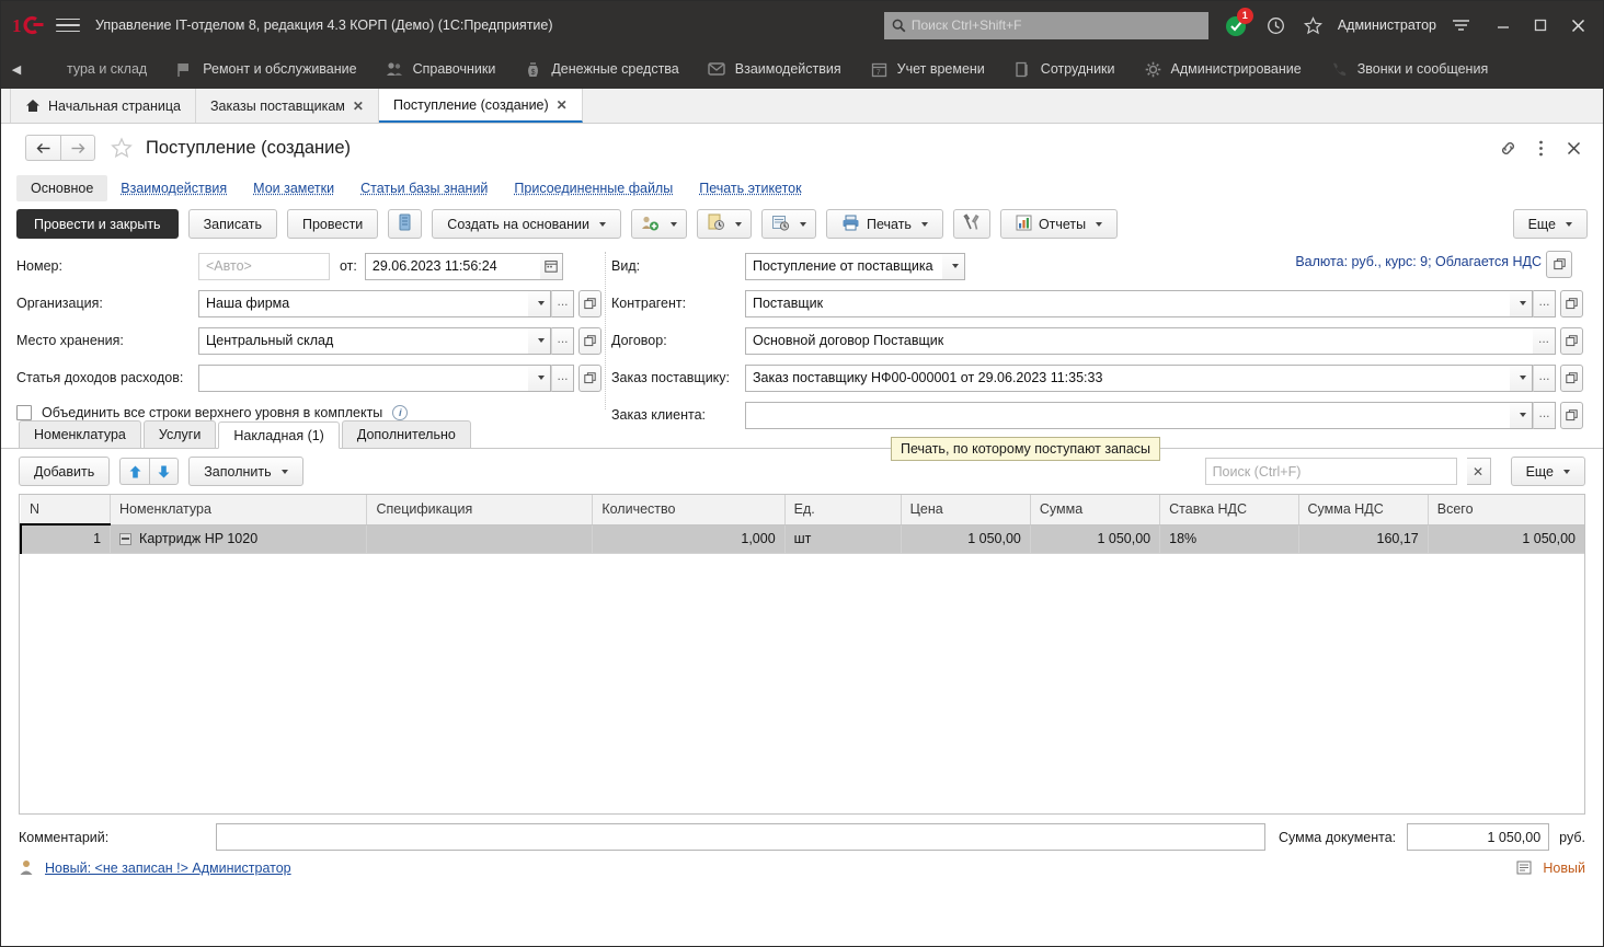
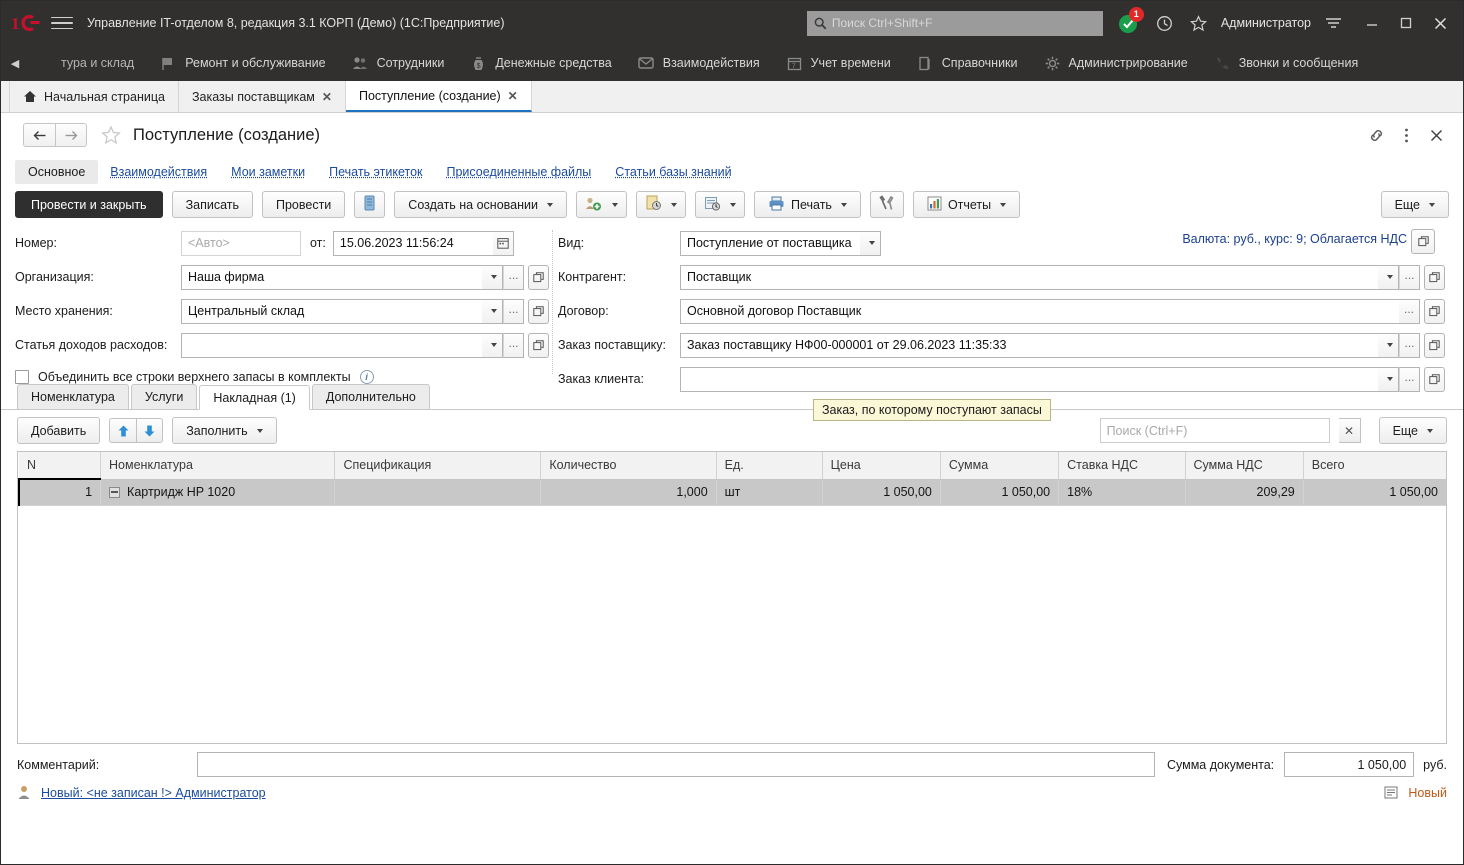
  1
- Управление IT-отделом 8, редакция 4.3 КОРП (Демо) (1С:Предприятие)
+ Управление IT-отделом 8, редакция 3.1 КОРП (Демо) (1С:Предприятие)
  Поиск Ctrl+Shift+F
  1
  Администратор
  ◀
  тура и склад
  Ремонт и обслуживание
- Справочники
+ Сотрудники
  Денежные средства
  Взаимодействия
  Учет времени
- Сотрудники
+ Справочники
  Администрирование
  Звонки и сообщения
  Начальная страница
  Заказы поставщикам
  ✕
  Поступление (создание)
  ✕
  Поступление (создание)
  Основное
  Взаимодействия
  Мои заметки
- Статьи базы знаний
+ Печать этикеток
  Присоединенные файлы
- Печать этикеток
+ Статьи базы знаний
  Провести и закрыть
  Записать
  Провести
  Создать на основании
  Печать
  Отчеты
  Еще
  Номер:
  <Авто>
  от:
- 29.06.2023 11:56:24
+ 15.06.2023 11:56:24
  Организация:
  Наша фирма
  ...
  Место хранения:
  Центральный склад
  ...
  Статья доходов расходов:
  ...
- Объединить все строки верхнего уровня в комплекты
+ Объединить все строки верхнего запасы в комплекты
  i
  Валюта: руб., курс: 9; Облагается НДС
  Вид:
  Поступление от поставщика
  Контрагент:
  Поставщик
  ...
  Договор:
  Основной договор Поставщик
  ...
  Заказ поставщику:
  Заказ поставщику НФ00-000001 от 29.06.2023 11:35:33
  ...
  Заказ клиента:
  ...
- Печать, по которому поступают запасы
+ Заказ, по которому поступают запасы
  Номенклатура
  Услуги
  Накладная (1)
  Дополнительно
  Добавить
  Заполнить
  Поиск (Ctrl+F)
  ✕
  Еще
  N	Номенклатура	Спецификация	Количество	Ед.	Цена	Сумма	Ставка НДС	Сумма НДС	Всего
- 1	Картридж HP 1020		1,000	шт	1 050,00	1 050,00	18%	160,17	1 050,00
+ 1	Картридж HP 1020		1,000	шт	1 050,00	1 050,00	18%	209,29	1 050,00
  Комментарий:
  Сумма документа:
  1 050,00
  руб.
  Новый: <не записан !> Администратор
  Новый
